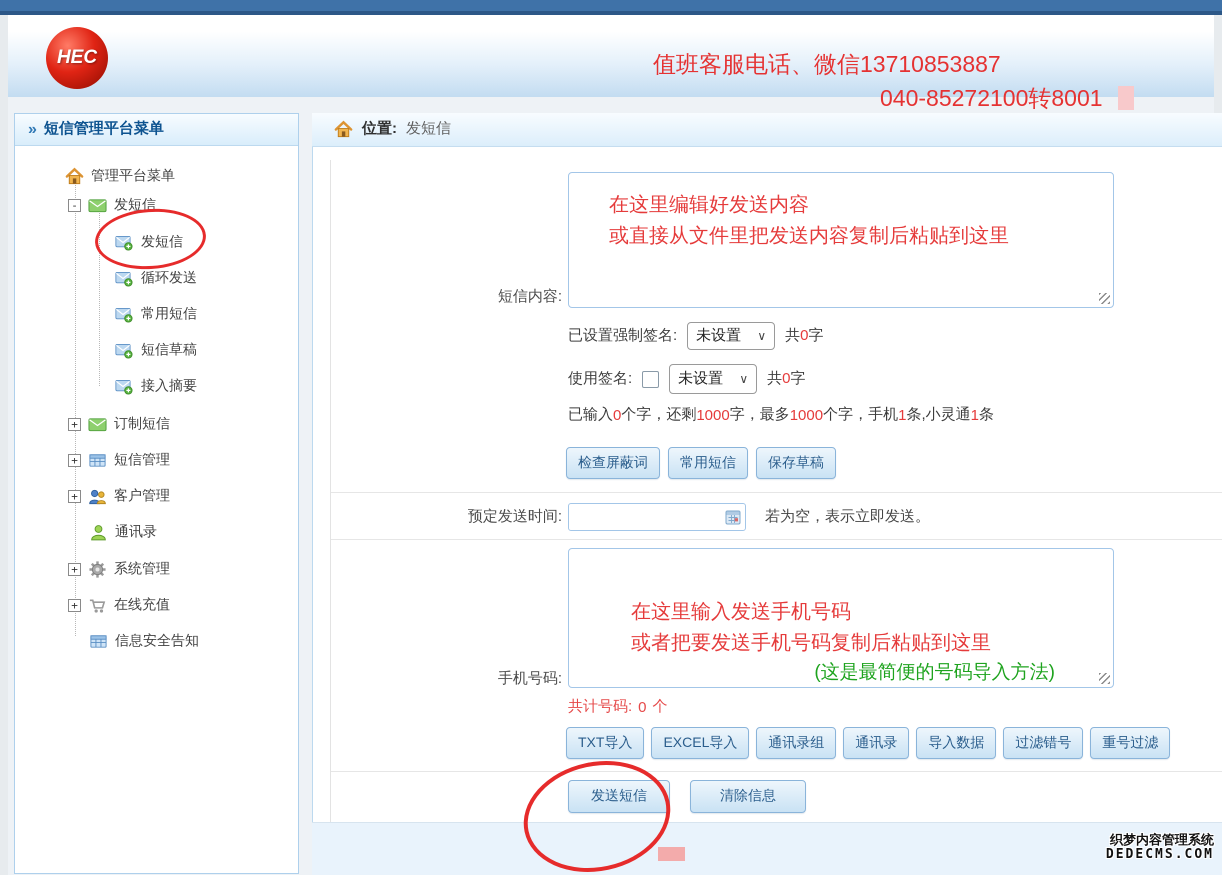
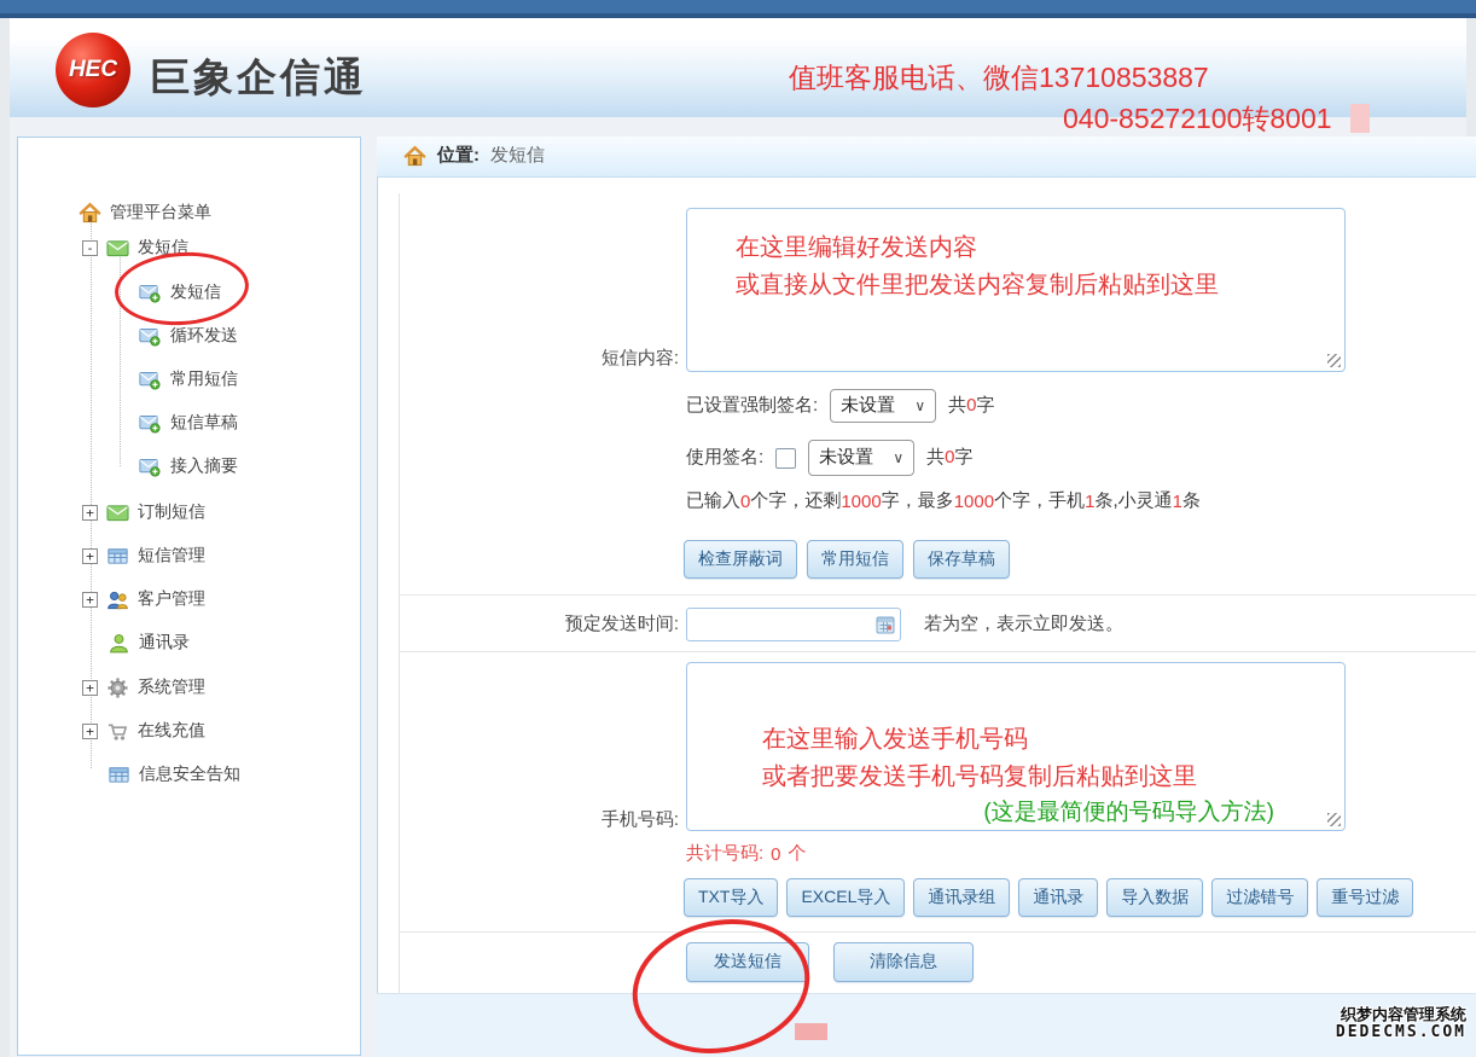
  HEC
+ 巨象企信通
  值班客服电话、微信13710853887
  040-85272100转8001
- »
- 短信管理平台菜单
  管理平台菜单
  -
  发短信
  发短信
  循环发送
  常用短信
  短信草稿
  接入摘要
  +
  订制短信
  +
  短信管理
  +
  客户管理
  通讯录
  +
  系统管理
  +
  在线充值
  信息安全告知
  位置:
  发短信
  在这里编辑好发送内容
  或直接从文件里把发送内容复制后粘贴到这里
  短信内容:
  已设置强制签名:
  未设置
  ∨
  共0字
  使用签名:
  未设置
  ∨
  共0字
  已输入
  0
  个字，还剩
  1000
  字，最多
  1000
  个字，手机
  1
  条,小灵通
  1
  条
  检查屏蔽词
  常用短信
  保存草稿
  预定发送时间:
  若为空，表示立即发送。
  在这里输入发送手机号码
  或者把要发送手机号码复制后粘贴到这里
  (这是最简便的号码导入方法)
  手机号码:
  共计号码:
  0
  个
  TXT导入
  EXCEL导入
  通讯录组
  通讯录
  导入数据
  过滤错号
  重号过滤
  发送短信
  清除信息
  织梦内容管理系统
  DEDECMS.COM
